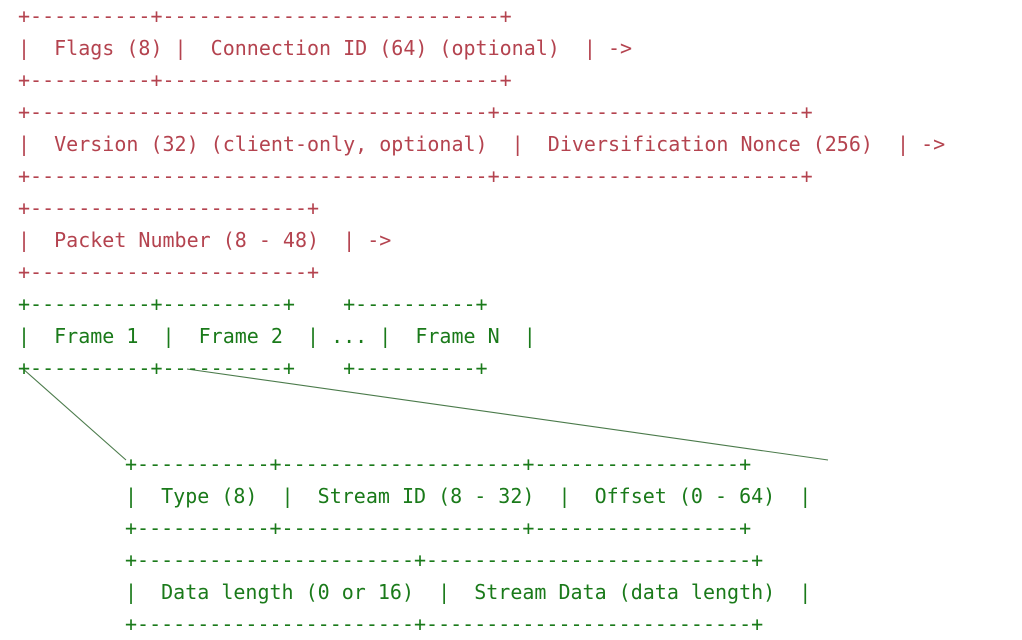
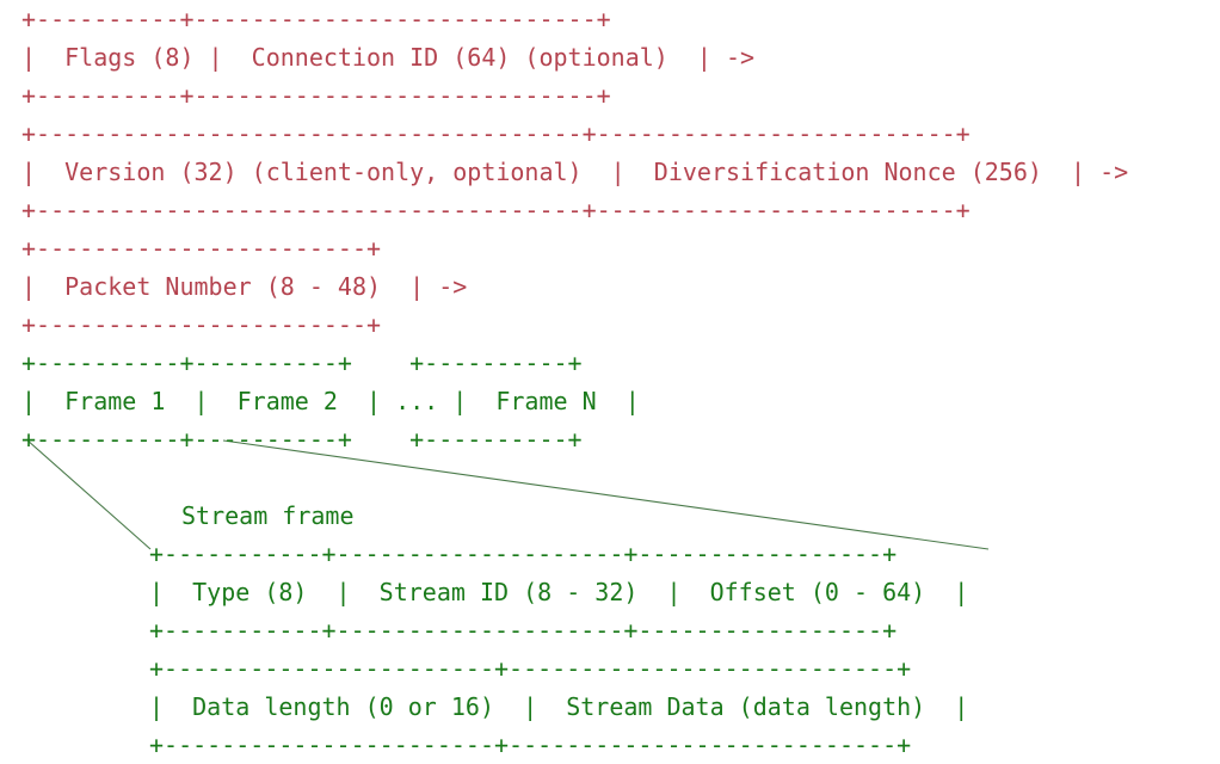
  +----------+----------------------------+
  | Flags (8) | Connection ID (64) (optional) | ->
  +----------+----------------------------+
  +--------------------------------------+-------------------------+
  | Version (32) (client-only, optional) | Diversification Nonce (256) | ->
  +--------------------------------------+-------------------------+
  +-----------------------+
  | Packet Number (8 - 48) | ->
  +-----------------------+
  +----------+----------+ +----------+
  | Frame 1 | Frame 2 | ... | Frame N |
  +----------+----------+ +----------+
+ Stream frame
  +-----------+--------------------+-----------------+
  | Type (8) | Stream ID (8 - 32) | Offset (0 - 64) |
  +-----------+--------------------+-----------------+
  +-----------------------+---------------------------+
  | Data length (0 or 16) | Stream Data (data length) |
  +-----------------------+---------------------------+
